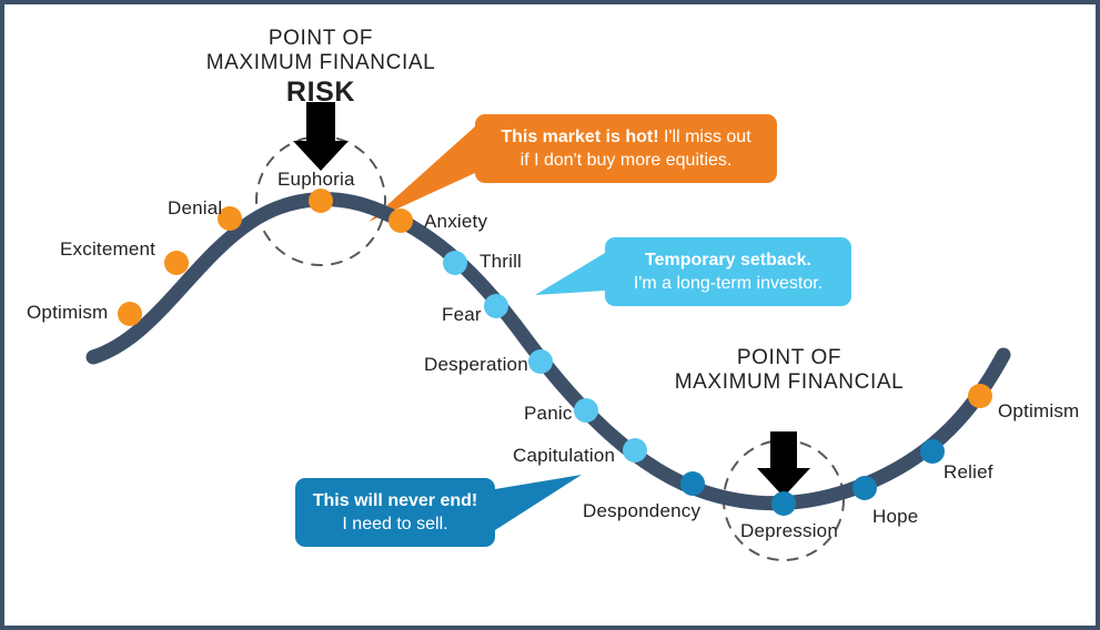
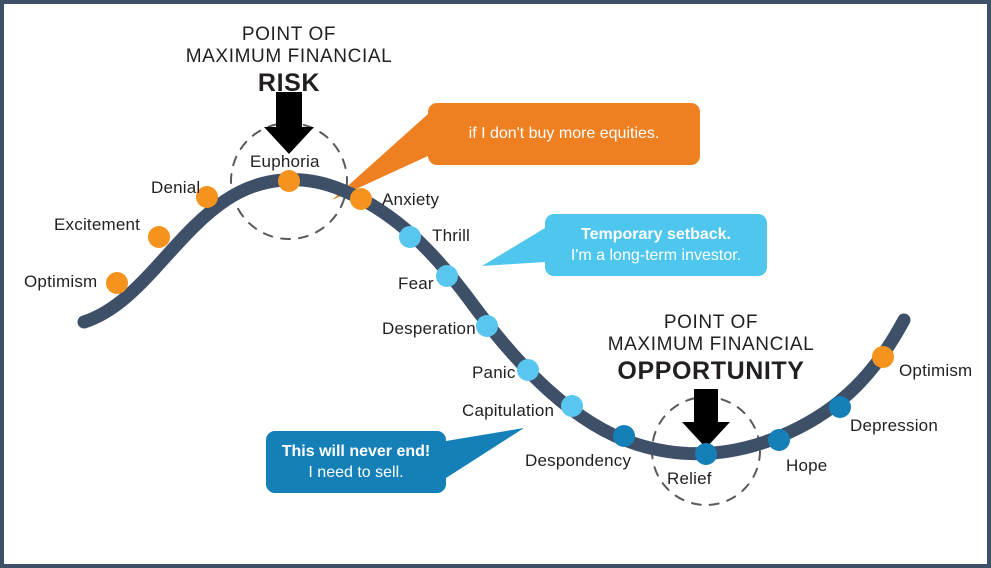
  POINT OF
  MAXIMUM FINANCIAL
  RISK
  POINT OF
  MAXIMUM FINANCIAL
+ OPPORTUNITY
  Optimism
  Excitement
  Denial
  Euphoria
  Anxiety
  Thrill
  Fear
  Desperation
  Panic
  Capitulation
  Despondency
- Depression
+ Relief
  Hope
- Relief
+ Depression
  Optimism
- This market is hot! I'll miss out
  if I don't buy more equities.
  Temporary setback.
  I'm a long-term investor.
  This will never end!
  I need to sell.
